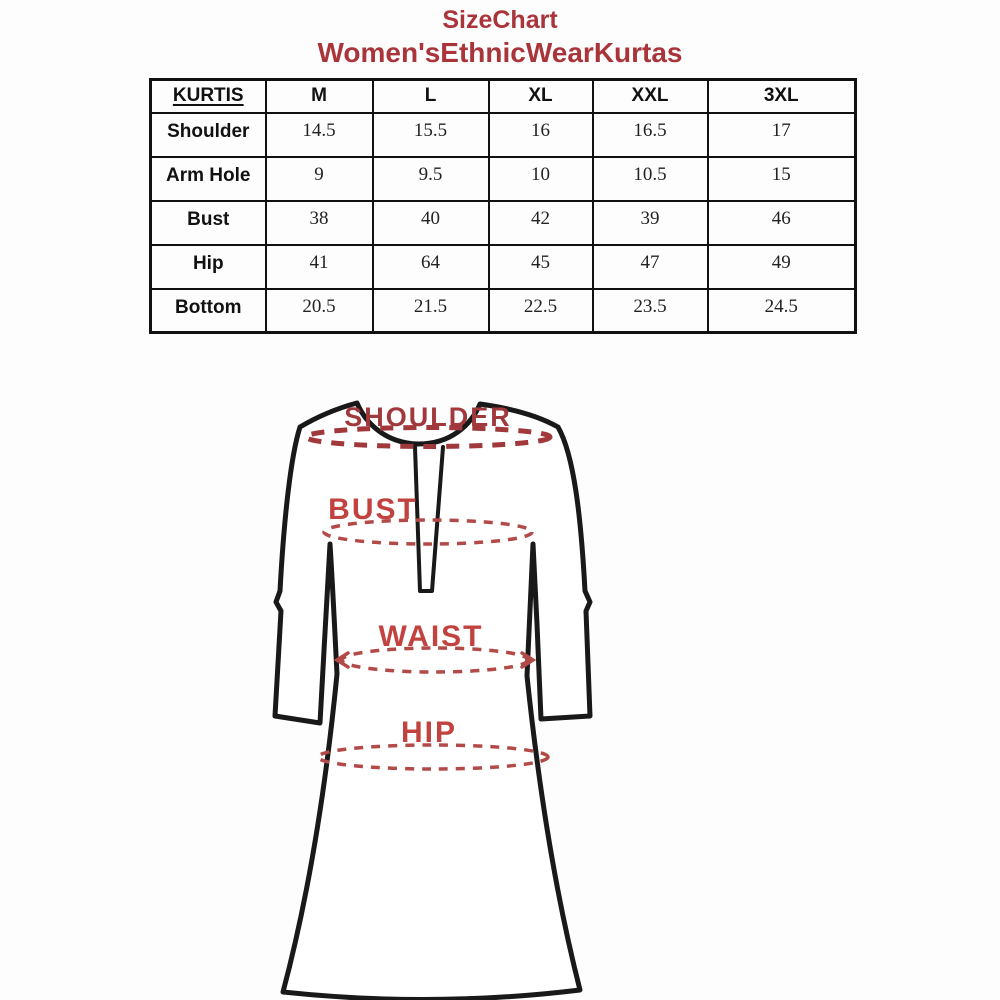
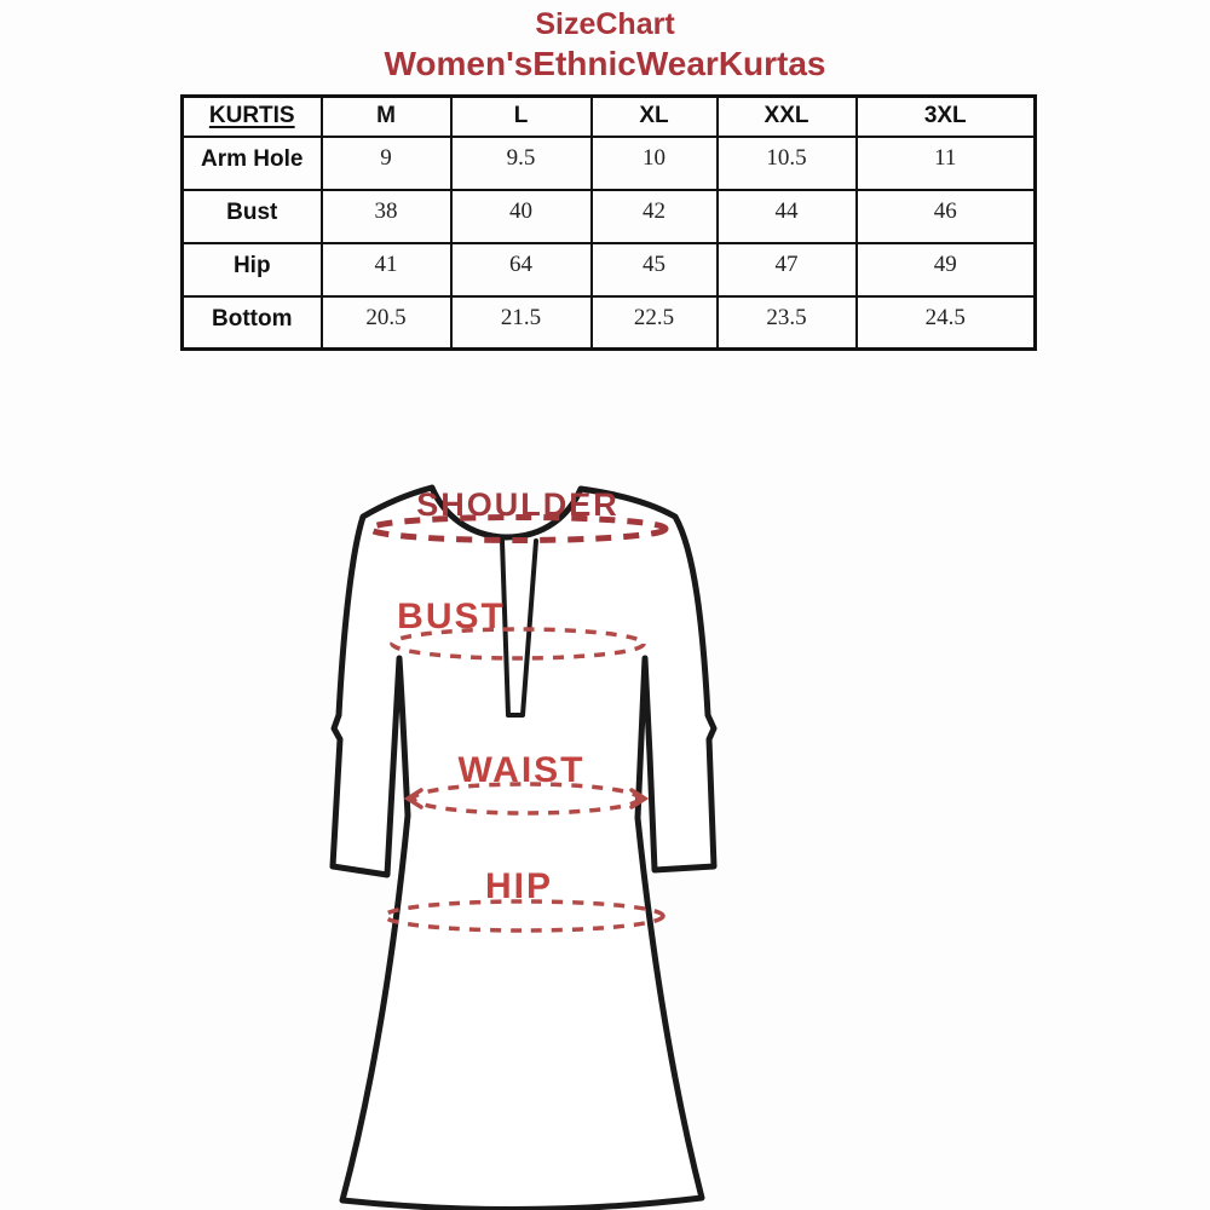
  SizeChart
  Women'sEthnicWearKurtas
  KURTIS	M	L	XL	XXL	3XL
- Shoulder	14.5	15.5	16	16.5	17
- Arm Hole	9	9.5	10	10.5	15
+ Arm Hole	9	9.5	10	10.5	11
- Bust	38	40	42	39	46
+ Bust	38	40	42	44	46
  Hip	41	64	45	47	49
  Bottom	20.5	21.5	22.5	23.5	24.5
  SHOULDER
  BUST
  WAIST
  HIP
